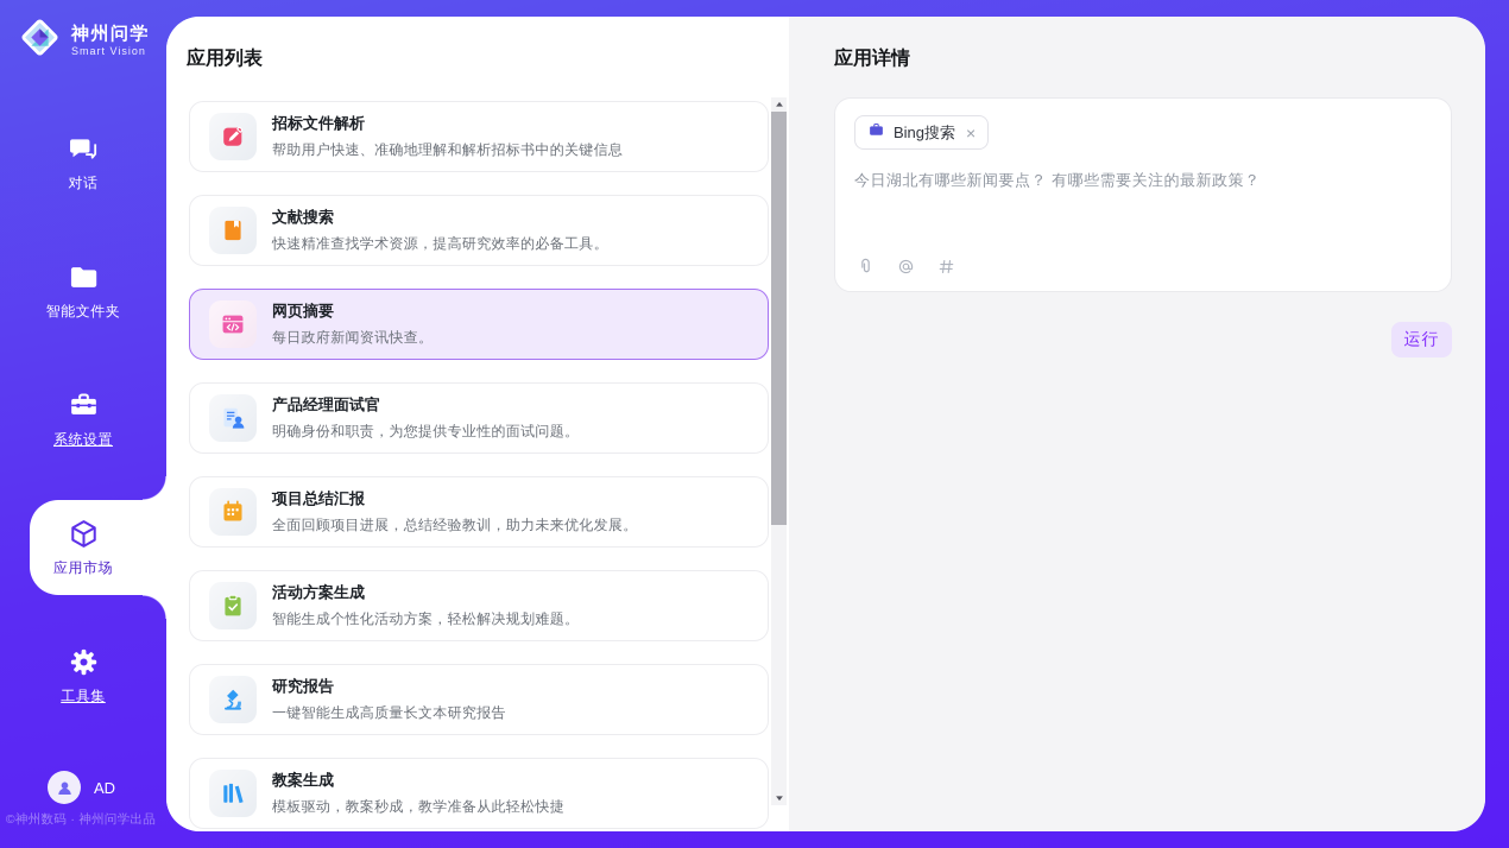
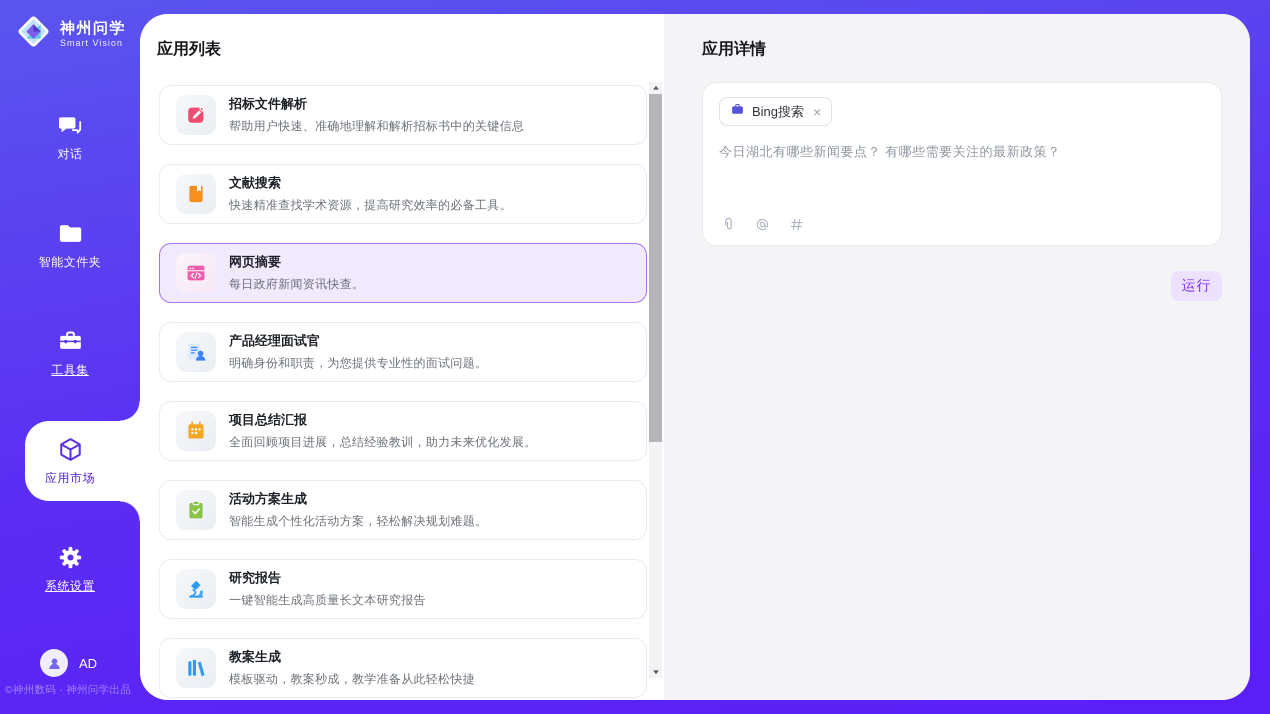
  神州问学
  Smart Vision
  对话
  智能文件夹
- 系统设置
+ 工具集
  应用市场
- 工具集
+ 系统设置
  AD
  ©神州数码 · 神州问学出品
  应用列表
  招标文件解析
  帮助用户快速、准确地理解和解析招标书中的关键信息
  文献搜索
  快速精准查找学术资源，提高研究效率的必备工具。
  网页摘要
  每日政府新闻资讯快查。
  产品经理面试官
  明确身份和职责，为您提供专业性的面试问题。
  项目总结汇报
  全面回顾项目进展，总结经验教训，助力未来优化发展。
  活动方案生成
  智能生成个性化活动方案，轻松解决规划难题。
  研究报告
  一键智能生成高质量长文本研究报告
  教案生成
  模板驱动，教案秒成，教学准备从此轻松快捷
  应用详情
  Bing搜索
  ×
  今日湖北有哪些新闻要点？ 有哪些需要关注的最新政策？
  运行
